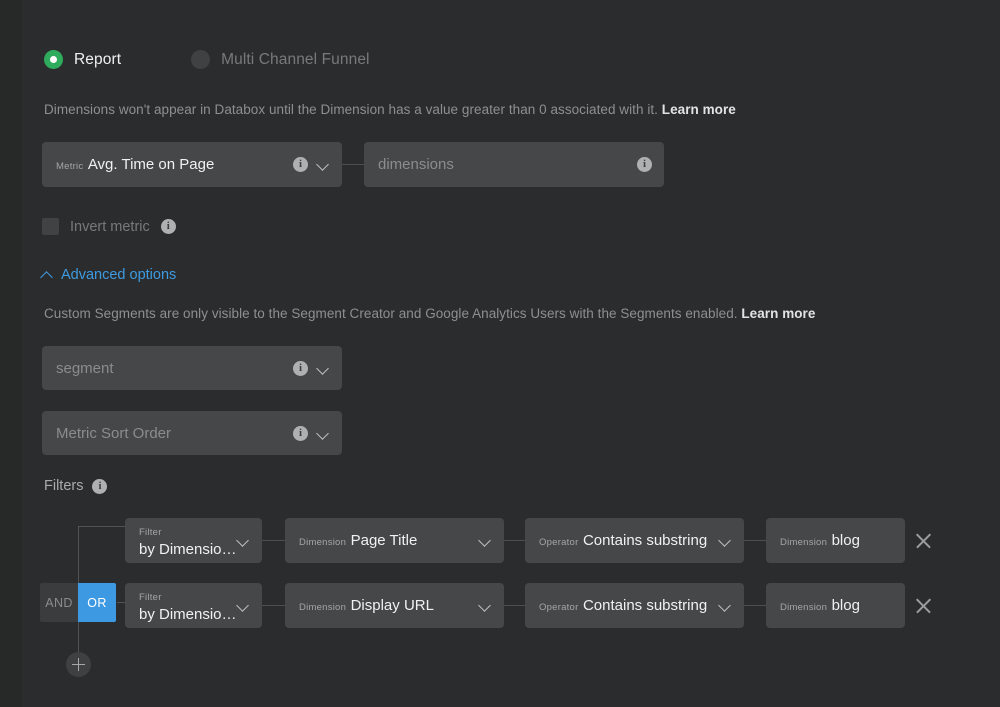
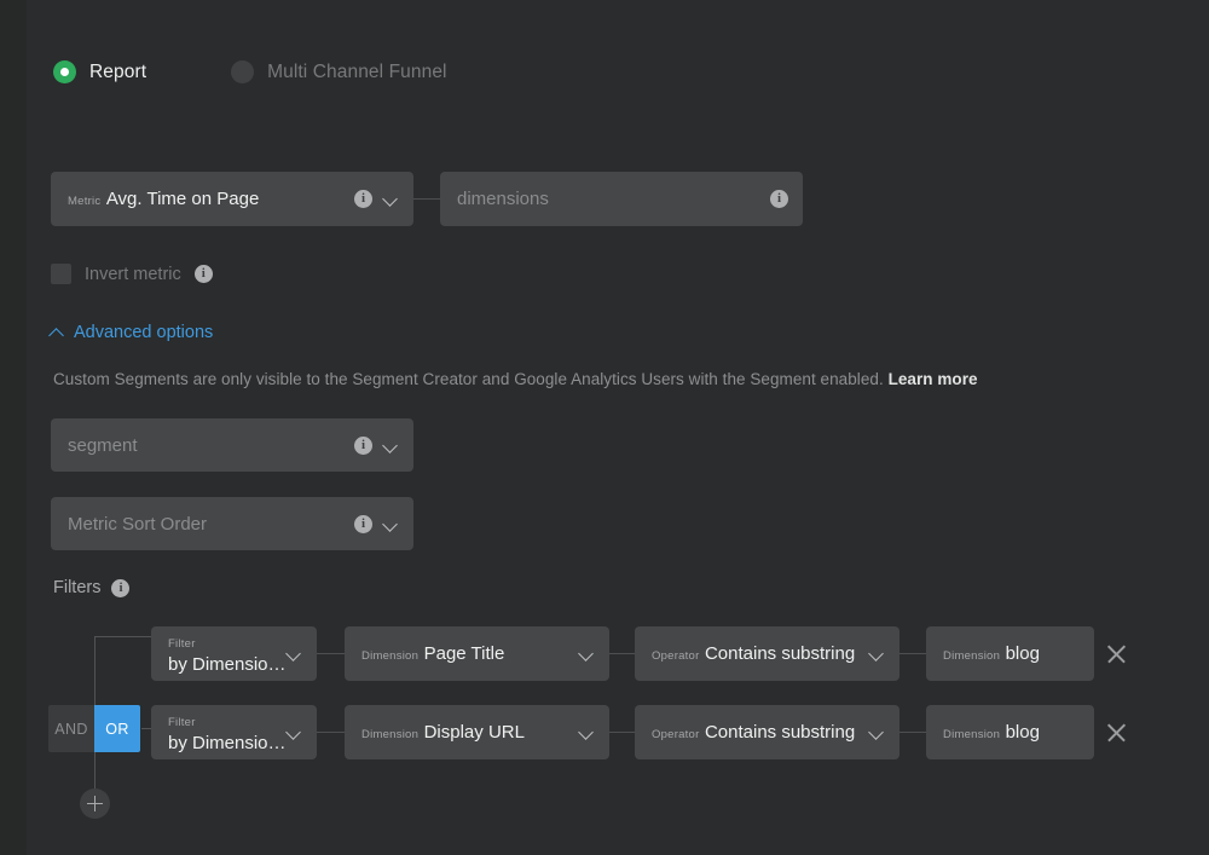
  Report
  Multi Channel Funnel
- Dimensions won't appear in Databox until the Dimension has a value greater than 0 associated with it. Learn more
  Metric Avg. Time on Page
  i
  dimensions
  i
  Invert metric
  i
  Advanced options
- Custom Segments are only visible to the Segment Creator and Google Analytics Users with the Segments enabled. Learn more
+ Custom Segments are only visible to the Segment Creator and Google Analytics Users with the Segment enabled. Learn more
  segment
  i
  Metric Sort Order
  i
  Filters
  i
  AND
  OR
  Filter by Dimensio…
  Dimension Page Title
  Operator Contains substring
  Dimension blog
  Filter by Dimensio…
  Dimension Display URL
  Operator Contains substring
  Dimension blog
